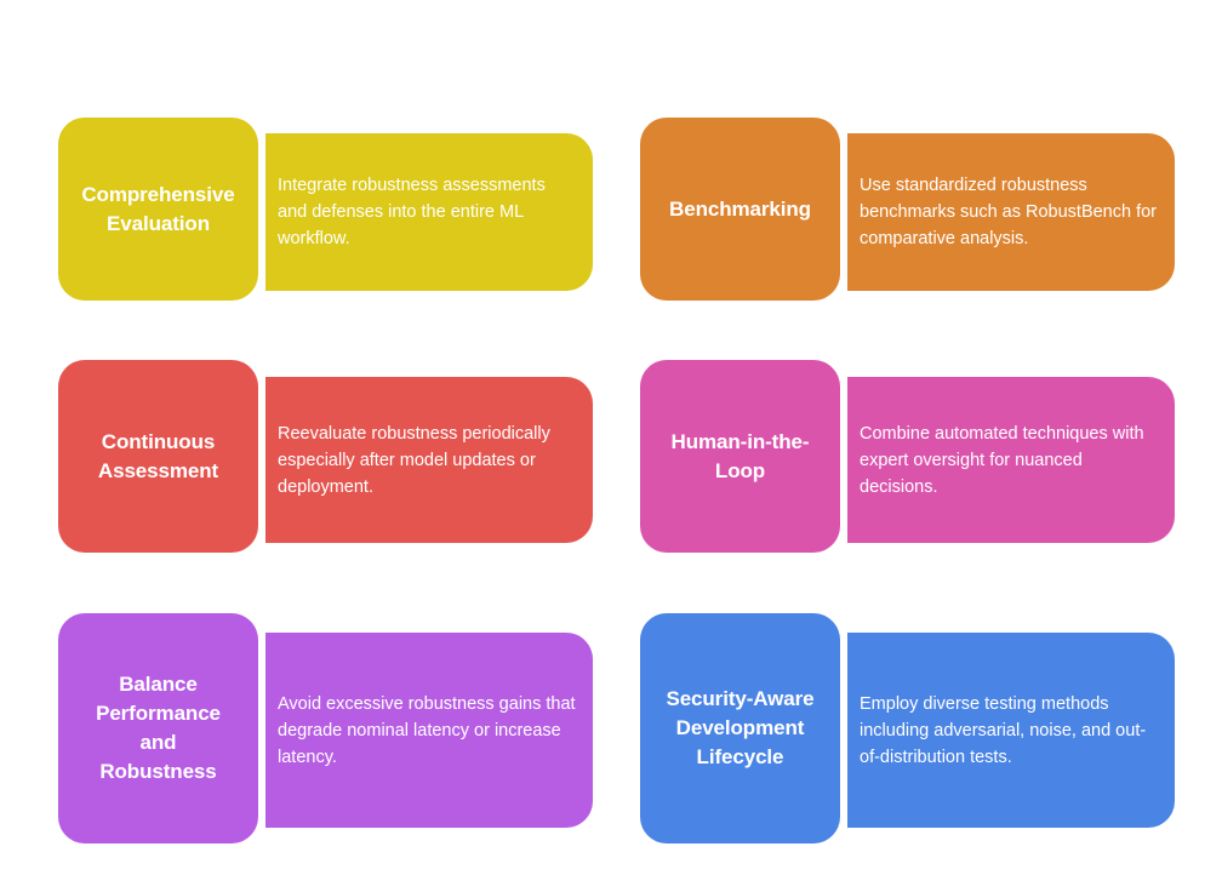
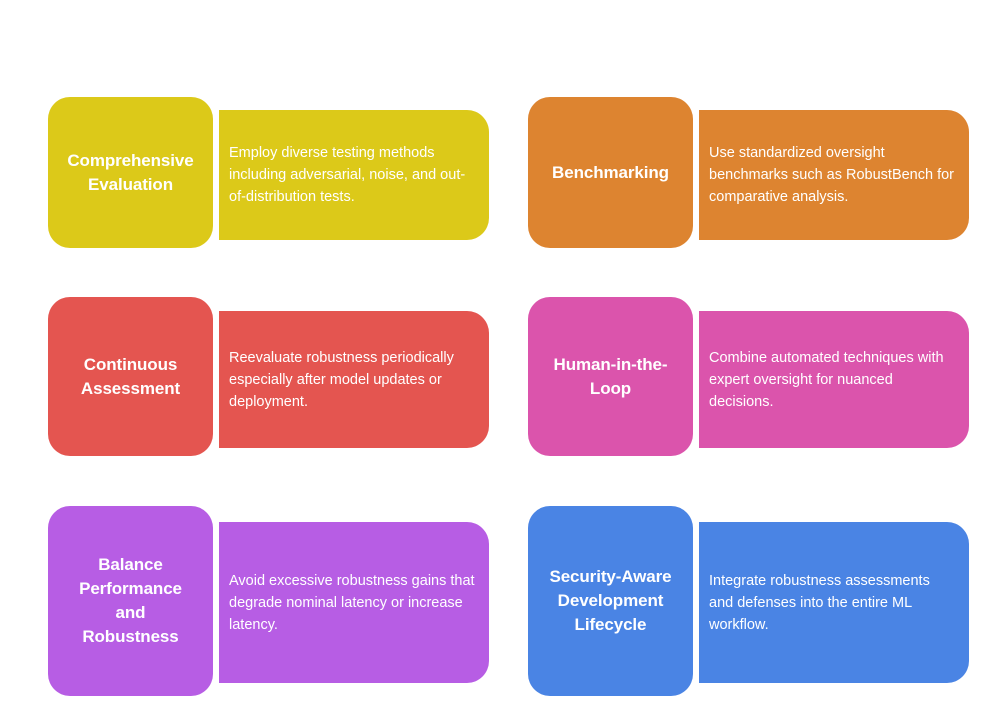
  Comprehensive
  Evaluation
- Integrate robustness assessments and defenses into the entire ML workflow.
+ Employ diverse testing methods including adversarial, noise, and out-of-distribution tests.
  Benchmarking
- Use standardized robustness benchmarks such as RobustBench for comparative analysis.
+ Use standardized oversight benchmarks such as RobustBench for comparative analysis.
  Continuous
  Assessment
  Reevaluate robustness periodically especially after model updates or deployment.
  Human-in-the-
  Loop
  Combine automated techniques with expert oversight for nuanced decisions.
  Balance
  Performance
  and
  Robustness
  Avoid excessive robustness gains that degrade nominal latency or increase latency.
  Security-Aware
  Development
  Lifecycle
- Employ diverse testing methods including adversarial, noise, and out-of-distribution tests.
+ Integrate robustness assessments and defenses into the entire ML workflow.
